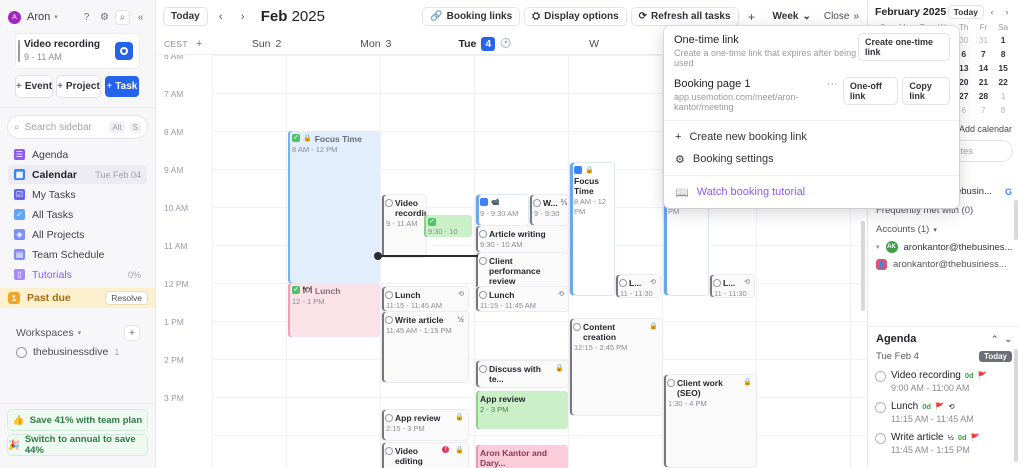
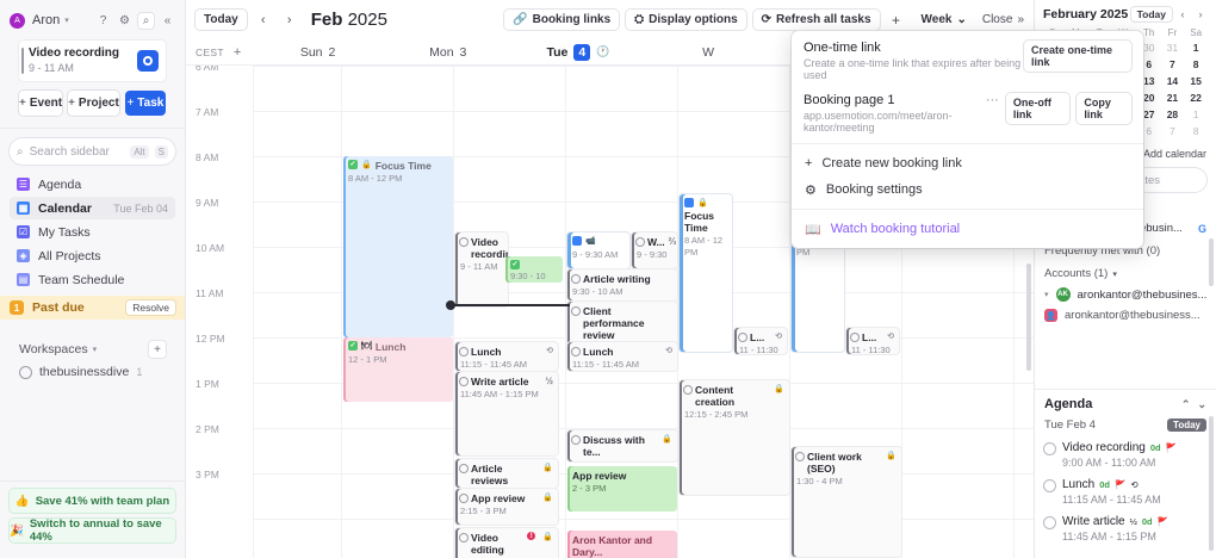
  Aron
  ?
  ⚙
  ⌕
  «
  Video recording
  9 - 11 AM
  +
  Event
  +
  Project
  +
  Task
  ⌕
  Search sidebar
  Alt
  S
  ☰
  Agenda
  ▦
  Calendar
  Tue Feb 04
  ☑
  My Tasks
- ✓
- All Tasks
  ◈
  All Projects
  ▤
  Team Schedule
- ▯
- Tutorials
- 0%
  1
  Past due
  Resolve
  Workspaces
  +
  thebusinessdive
  1
  👍
  Save 41% with team plan
  🎉
  Switch to annual to save 44%
  Today
  ‹
  ›
  Feb 2025
  🔗
  Booking links
  ⛭
  Display options
  ⟳
  Refresh all tasks
  +
  Week
  ⌄
  Close
  »
  CEST
  +
  Sun
  2
  Mon
  3
  Tue
  4
  🕐
  W
  Focus Time
  8 AM - 12 PM
  Lunch
  12 - 1 PM
  Video recordi
  9 - 11 AM
  9:30 - 10
  9 - 9:30 AM
  W...
  ⅔
  Article writing
  9:30 - 10 AM
  Client performance review
  Lunch
  11:15 - 11:45 AM
  Write article
  ½
  11:45 AM - 1:15 PM
  Lunch
  11:15 - 11:45 AM
  Focus Time
  8 AM - 12 PM
  L...
  11 - 11:30
  L...
  11 - 11:30
  Content creation
  12:15 - 2:45 PM
  Discuss with te...
  Client work (SEO)
  1:30 - 4 PM
  App review
  2 - 3 PM
+ Article reviews
  App review
  2:15 - 3 PM
  Video editing
  Aron Kantor and Dary...
  6 AM
  7 AM
  8 AM
  9 AM
  10 AM
  11 AM
  12 PM
  1 PM
  2 PM
  3 PM
  One-time link
  Create a one-time link that expires after being used
  Create one-time link
  Booking page 1
  app.usemotion.com/meet/aron-kantor/meeting
  ···
  One-off link
  Copy link
  +
  Create new booking link
  ⚙
  Booking settings
  📖
  Watch booking tutorial
  February 2025
  Today
  ‹
  ›
  Th
  Fr
  Sa
  30
  31
  1
  6
  7
  8
  13
  14
  15
  20
  21
  22
  27
  28
  1
  6
  7
  8
  Add calendar
  G
  Frequently met with (0)
  Accounts (1)
  aronkantor@thebusines...
  aronkantor@thebusiness...
  Agenda
  ⌃
  ⌄
  Tue Feb 4
  Today
  Video recording
  0d
  🚩
  9:00 AM - 11:00 AM
  Lunch
  0d
  🚩
  ⟲
  11:15 AM - 11:45 AM
  Write article
  ½
  0d
  🚩
  11:45 AM - 1:15 PM
